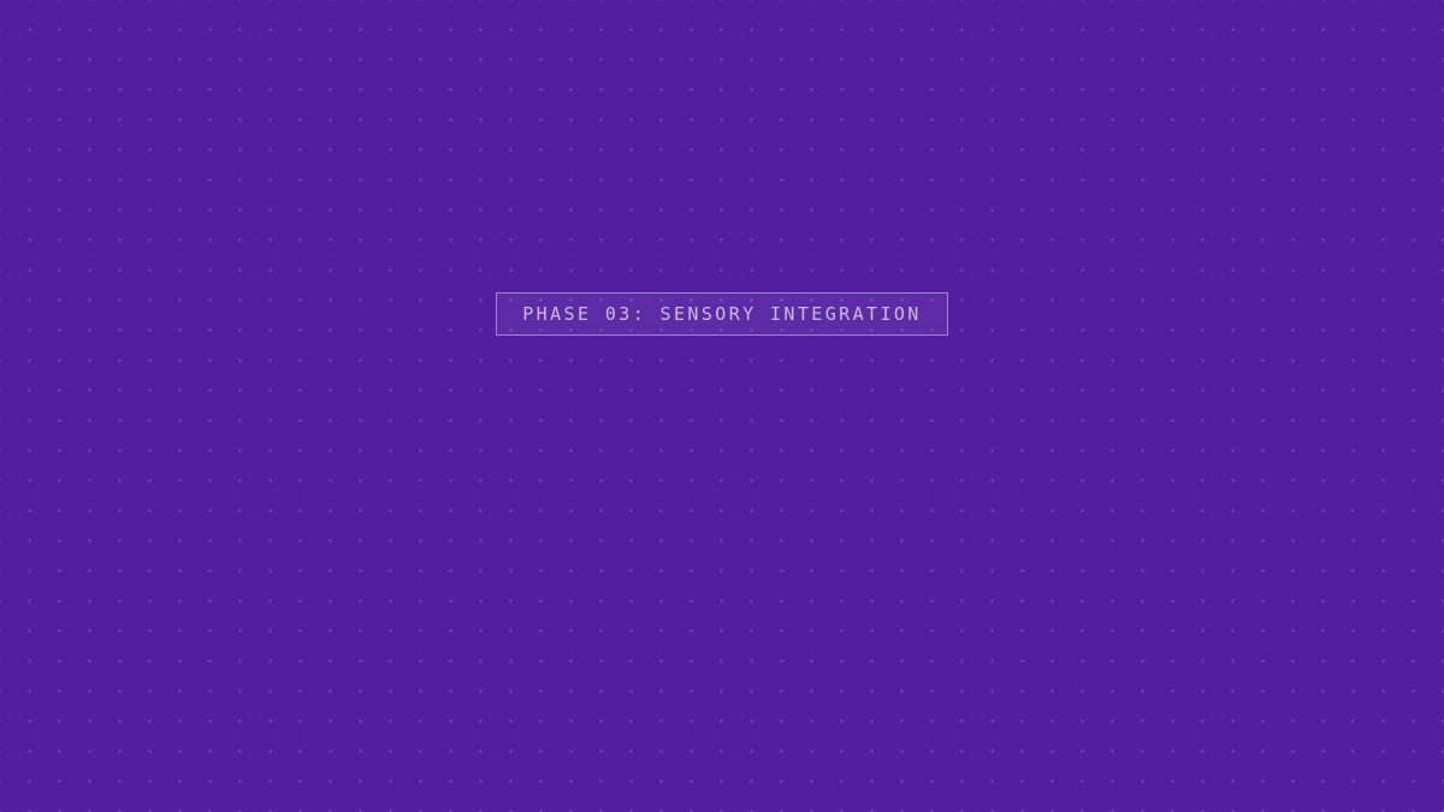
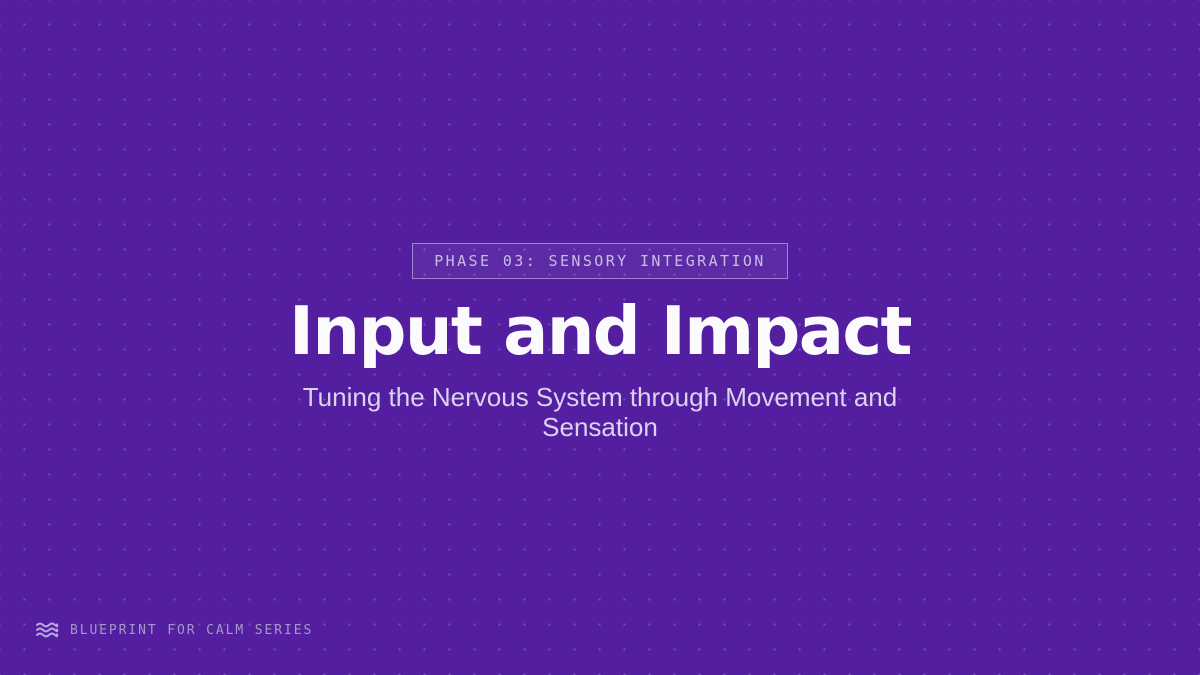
  PHASE 03: SENSORY INTEGRATION
+ Input and Impact
+ Tuning the Nervous System through Movement and Sensation
+ BLUEPRINT FOR CALM SERIES
